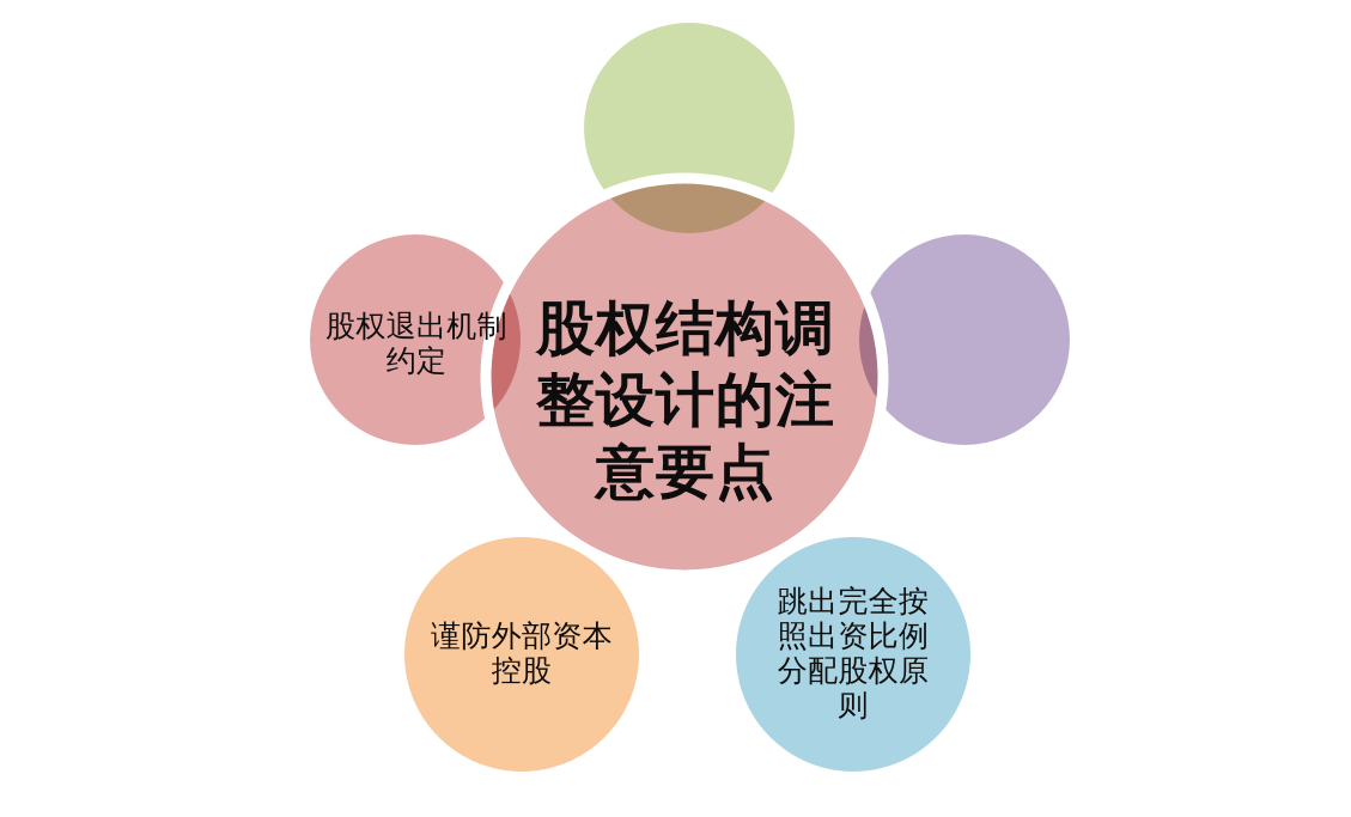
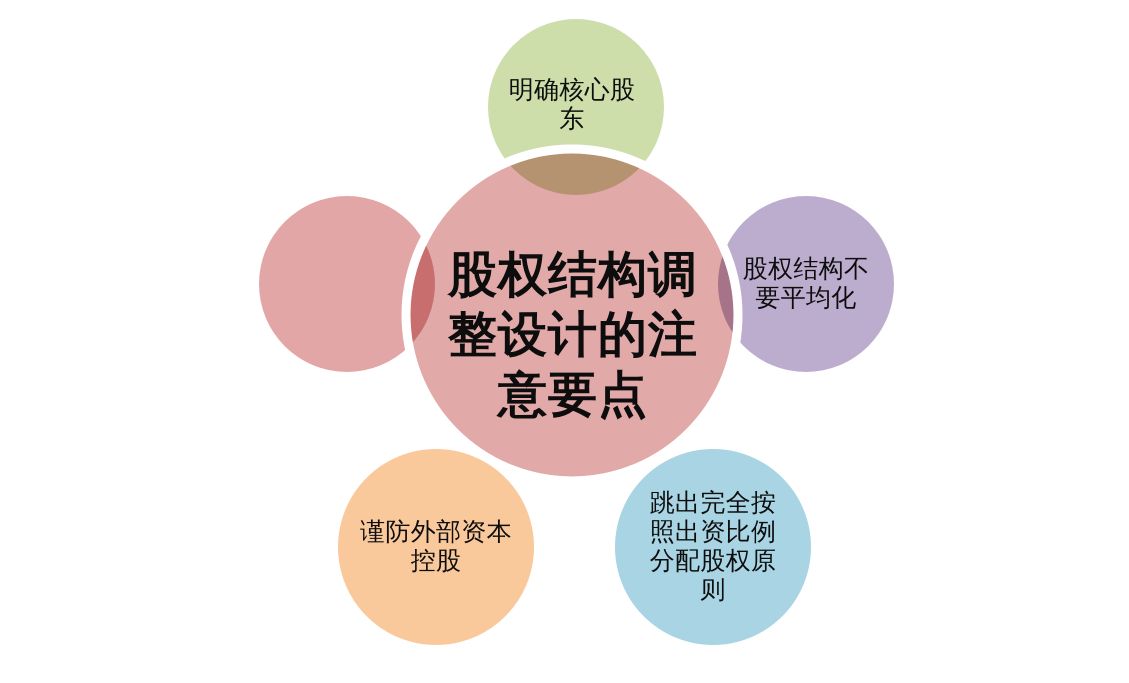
  股权结构调整设计的注意要点
+ 明确核心股东
+ 股权结构不要平均化
  跳出完全按照出资比例分配股权原则
  谨防外部资本控股
- 股权退出机制约定
